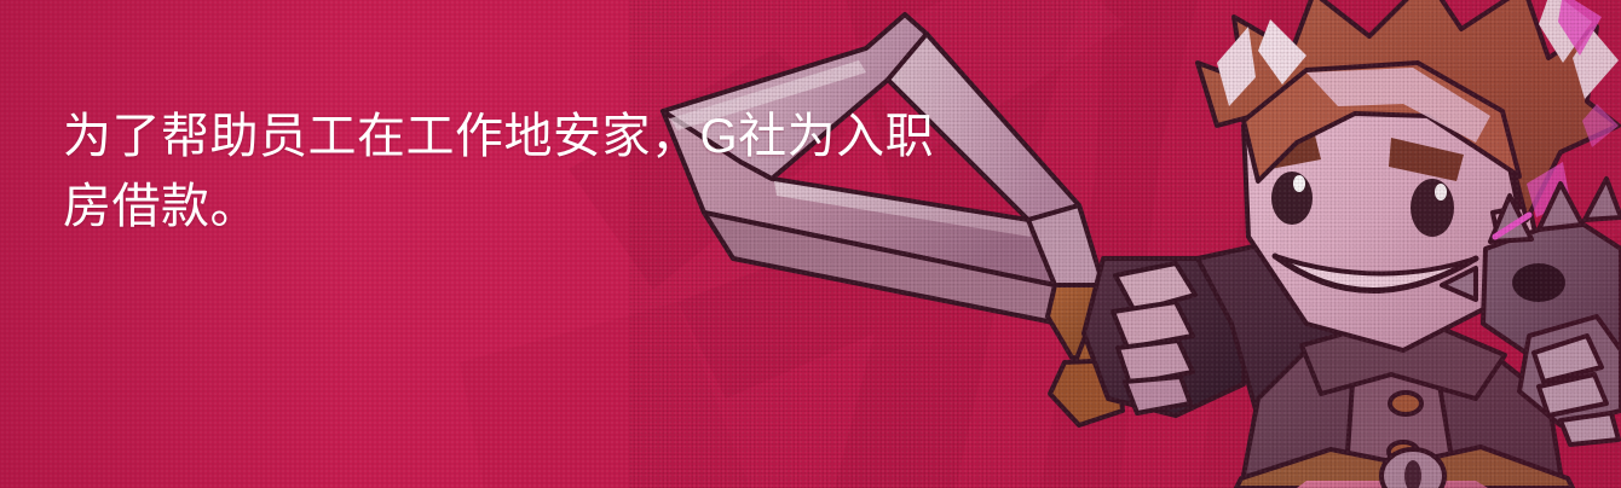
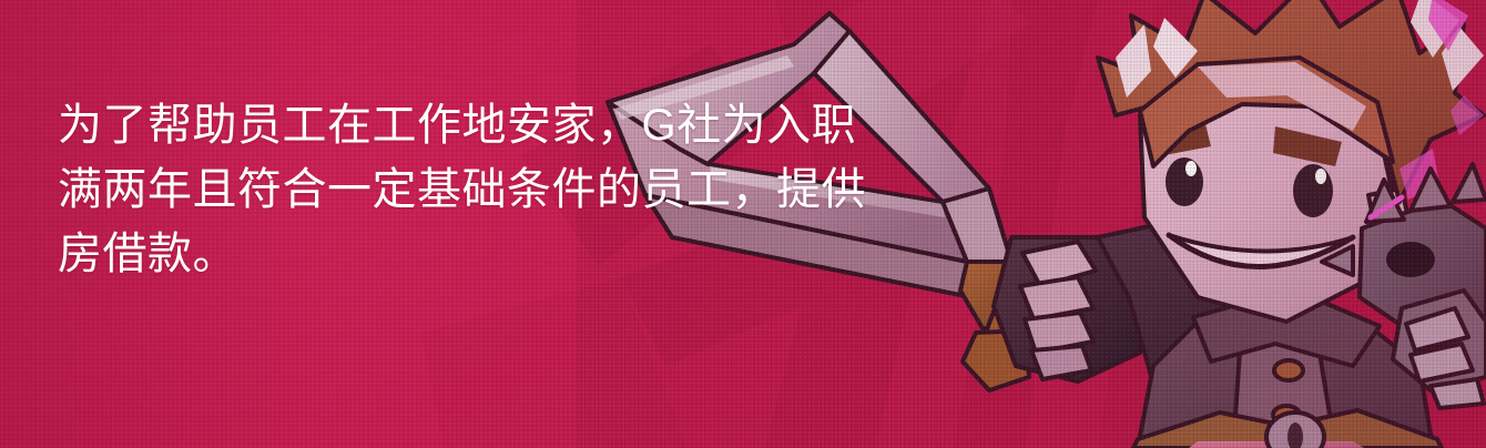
  为了帮助员工在工作地安家，G社为入职
+ 满两年且符合一定基础条件的员工，提供
  房借款。
